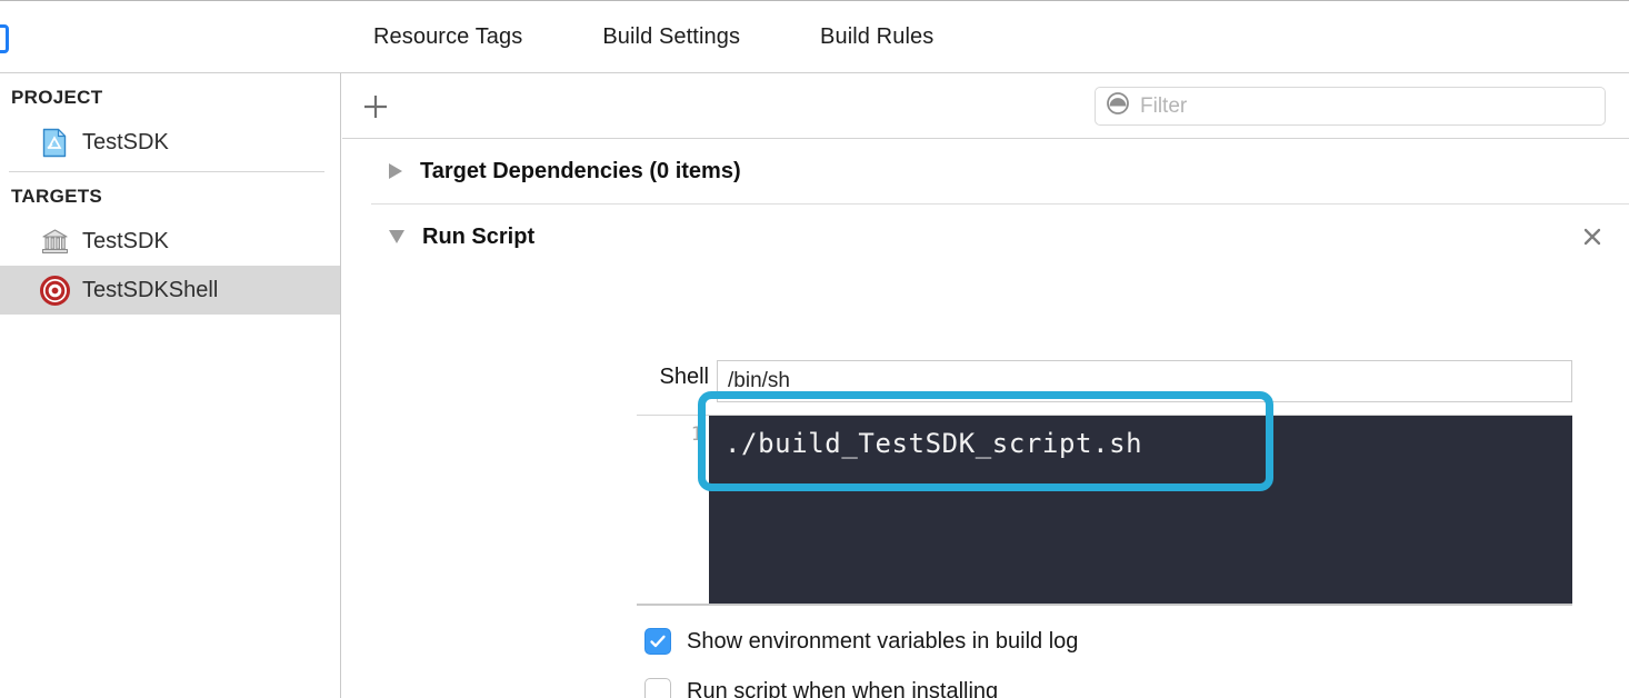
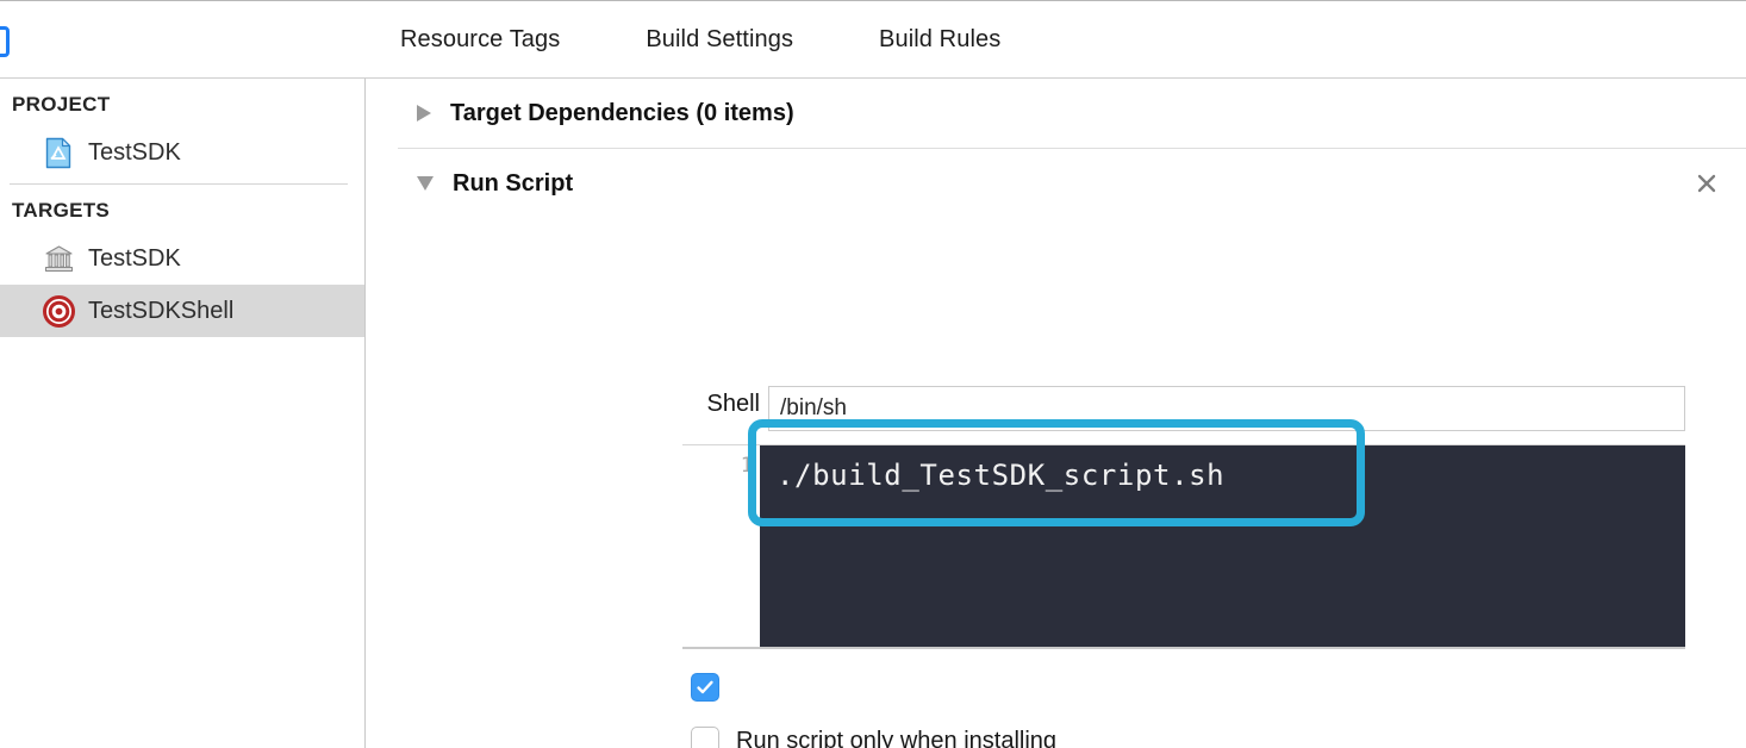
  Resource Tags
  Build Settings
  Build Rules
  PROJECT
  TestSDK
  TARGETS
  TestSDK
  TestSDKShell
- Filter
  Target Dependencies (0 items)
  Run Script
  Shell
  /bin/sh
  1
  ./build_TestSDK_script.sh
- Show environment variables in build log
- Run script when when installing
+ Run script only when installing
